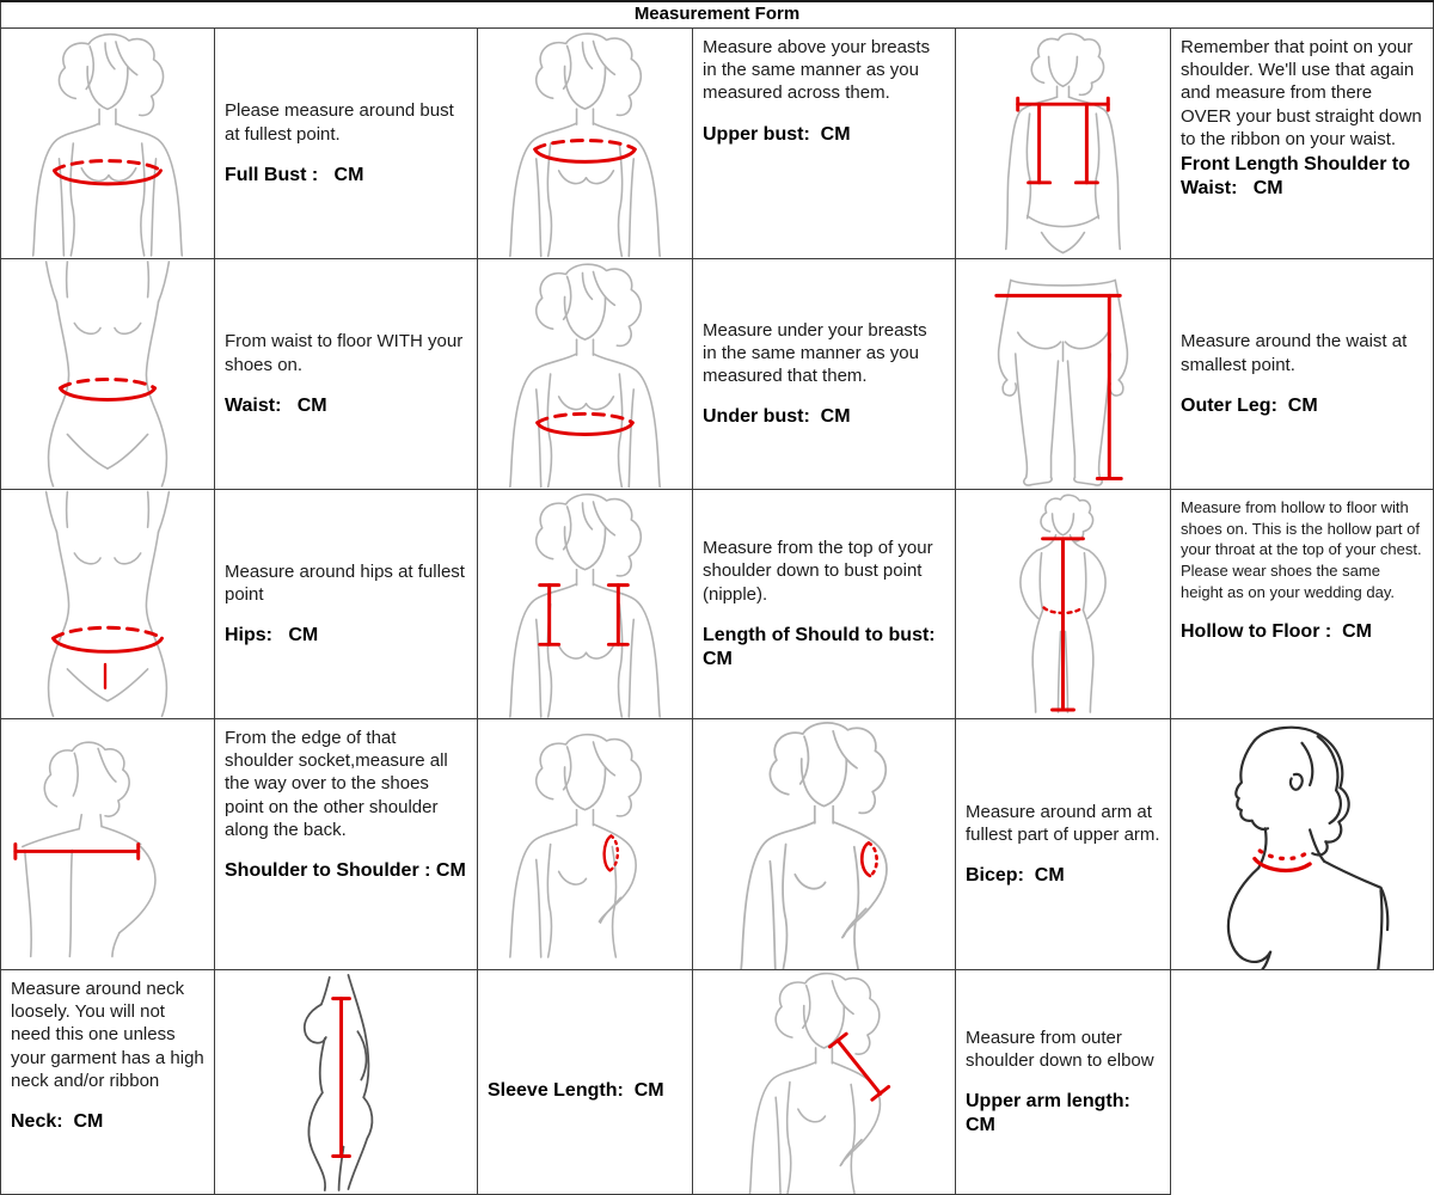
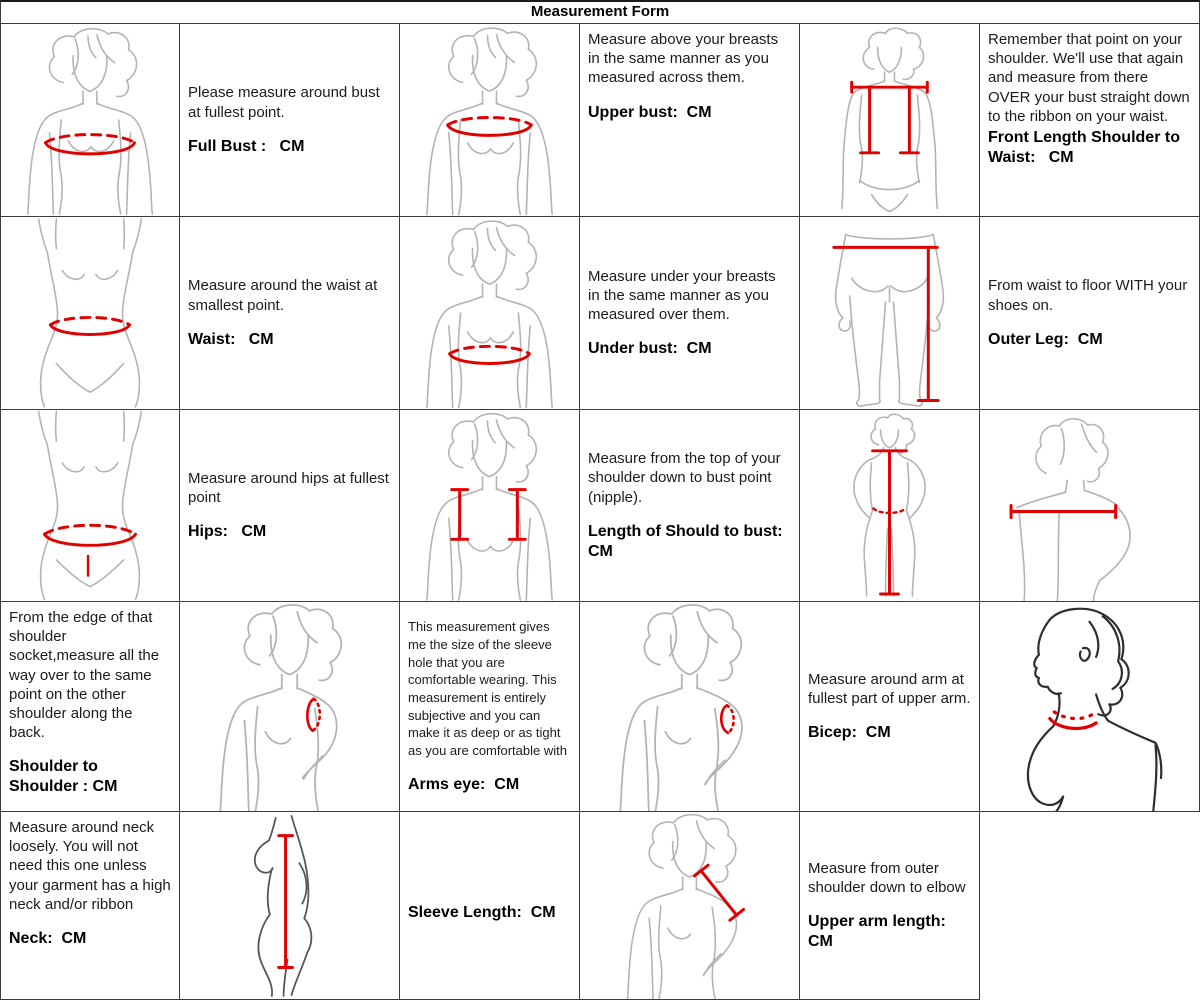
  Measurement Form
  Please measure around bust at fullest point.
  Full Bust : CM
  Measure above your breasts in the same manner as you measured across them.
  Upper bust: CM
  Remember that point on your shoulder. We'll use that again and measure from there OVER your bust straight down to the ribbon on your waist.
  Front Length Shoulder to Waist: CM
- From waist to floor WITH your shoes on.
+ Measure around the waist at smallest point.
  Waist: CM
- Measure under your breasts in the same manner as you measured that them.
+ Measure under your breasts in the same manner as you measured over them.
  Under bust: CM
- Measure around the waist at smallest point.
+ From waist to floor WITH your shoes on.
  Outer Leg: CM
  Measure around hips at fullest point
  Hips: CM
  Measure from the top of your shoulder down to bust point (nipple).
  Length of Should to bust: CM
- Measure from hollow to floor with shoes on. This is the hollow part of your throat at the top of your chest. Please wear shoes the same height as on your wedding day.
- Hollow to Floor : CM
- From the edge of that shoulder socket,measure all the way over to the shoes point on the other shoulder along the back.
+ From the edge of that shoulder socket,measure all the way over to the same point on the other shoulder along the back.
  Shoulder to Shoulder : CM
+ This measurement gives me the size of the sleeve hole that you are comfortable wearing. This measurement is entirely subjective and you can make it as deep or as tight as you are comfortable with
+ Arms eye: CM
  Measure around arm at fullest part of upper arm.
  Bicep: CM
  Measure around neck loosely. You will not need this one unless your garment has a high neck and/or ribbon
  Neck: CM
  Sleeve Length: CM
  Measure from outer shoulder down to elbow
  Upper arm length: CM
